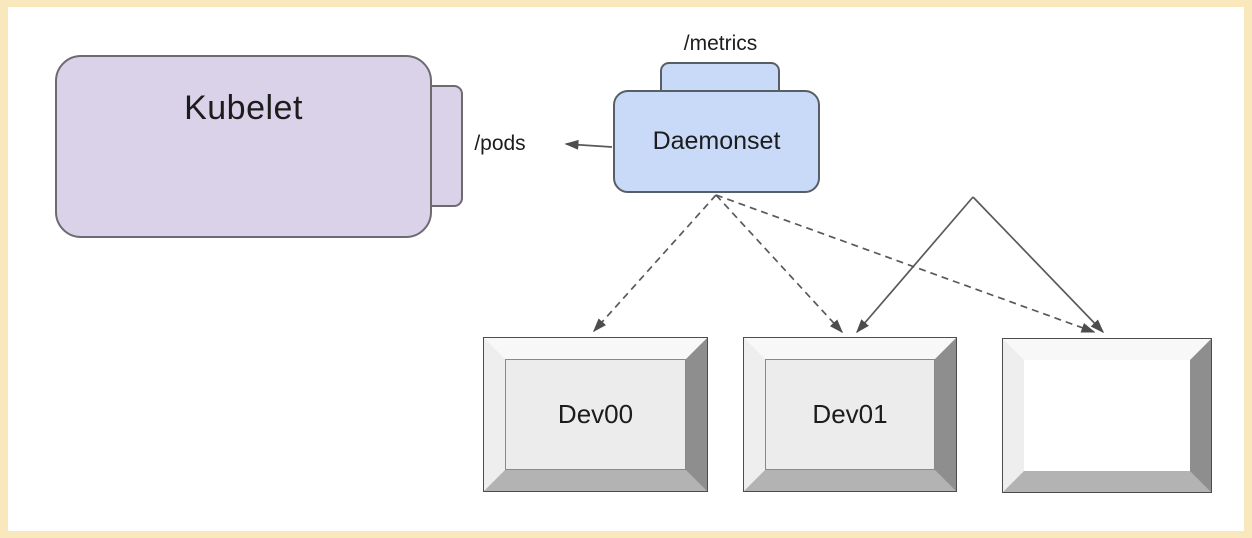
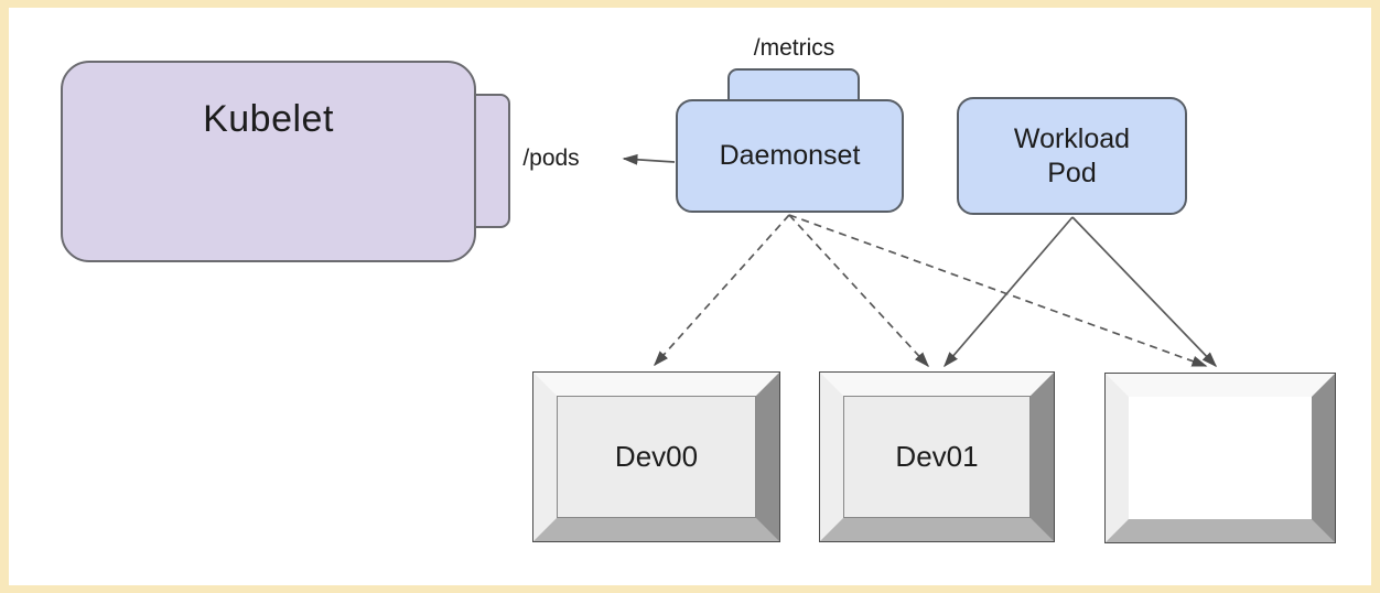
  Kubelet
  /pods
  /metrics
  Daemonset
+ Workload
+ Pod
  Dev00
  Dev01
